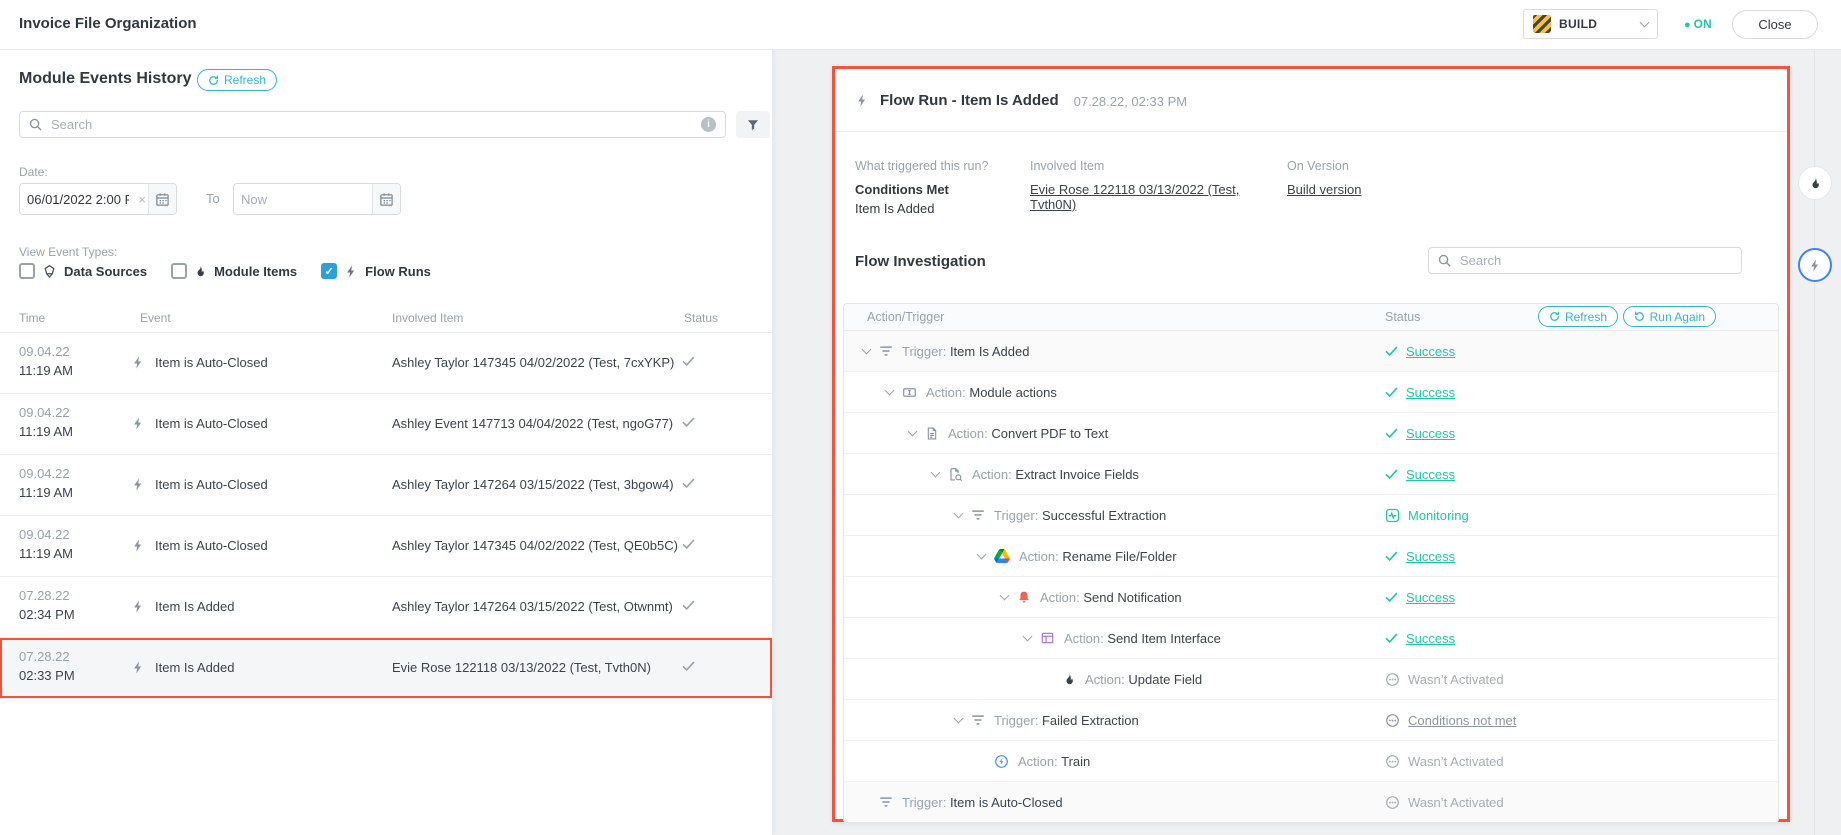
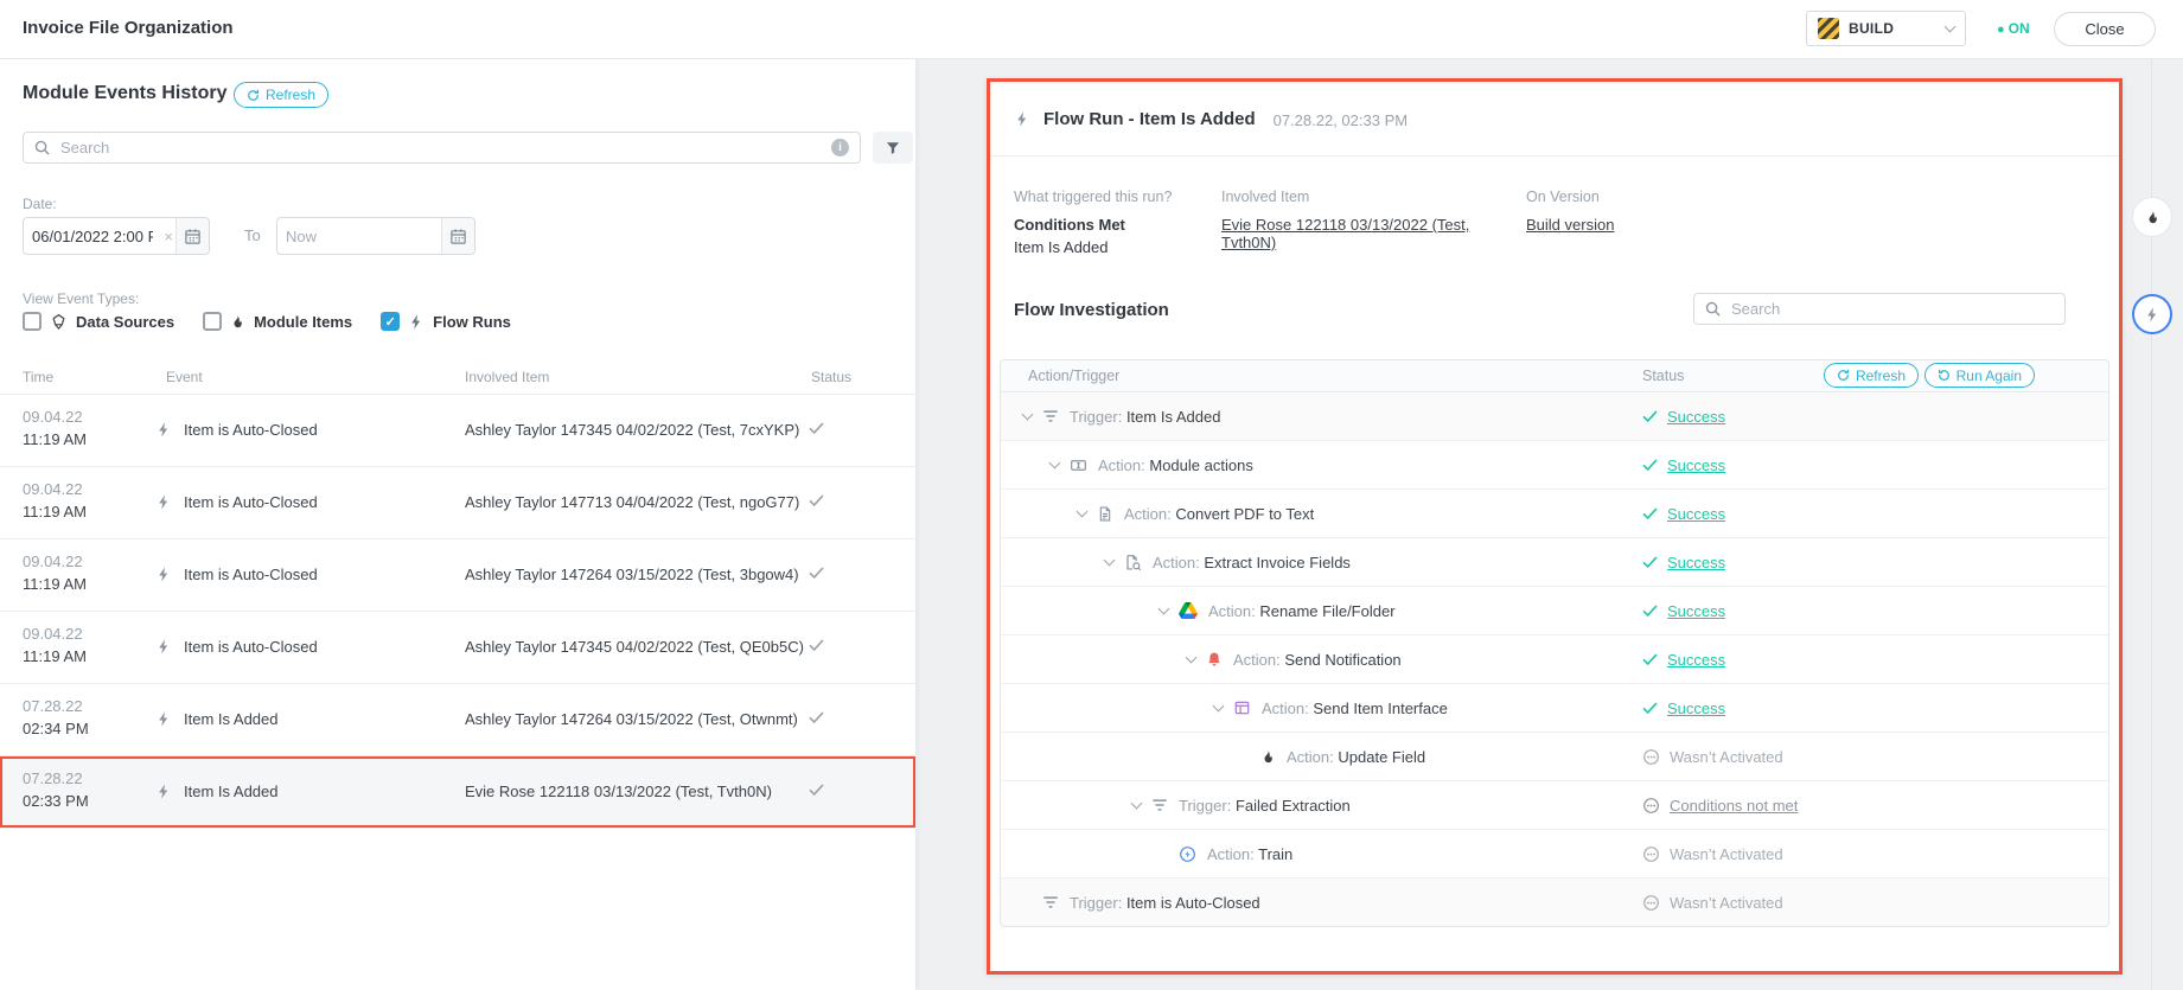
  Invoice File Organization
  BUILD
  ● ON
  Close
  Module Events History
  Refresh
  Search
  i
  Date:
  06/01/2022 2:00 P
  ×
  To
  Now
  View Event Types:
  Data Sources
  Module Items
  ✓
  Flow Runs
  Time
  Event
  Involved Item
  Status
  09.04.22
  11:19 AM
  Item is Auto-Closed
  Ashley Taylor 147345 04/02/2022 (Test, 7cxYKP)
  09.04.22
  11:19 AM
  Item is Auto-Closed
- Ashley Event 147713 04/04/2022 (Test, ngoG77)
+ Ashley Taylor 147713 04/04/2022 (Test, ngoG77)
  09.04.22
  11:19 AM
  Item is Auto-Closed
  Ashley Taylor 147264 03/15/2022 (Test, 3bgow4)
  09.04.22
  11:19 AM
  Item is Auto-Closed
  Ashley Taylor 147345 04/02/2022 (Test, QE0b5C)
  07.28.22
  02:34 PM
  Item Is Added
  Ashley Taylor 147264 03/15/2022 (Test, Otwnmt)
  07.28.22
  02:33 PM
  Item Is Added
  Evie Rose 122118 03/13/2022 (Test, Tvth0N)
  Flow Run - Item Is Added
  07.28.22, 02:33 PM
  What triggered this run?
  Conditions Met
  Item Is Added
  Involved Item
  Evie Rose 122118 03/13/2022 (Test, Tvth0N)
  On Version
  Build version
  Flow Investigation
  Search
  Action/Trigger
  Status
  Refresh
  Run Again
  Trigger: Item Is Added
  Success
  Action: Module actions
  Success
  Action: Convert PDF to Text
  Success
  Action: Extract Invoice Fields
  Success
- Trigger: Successful Extraction
- Monitoring
  Action: Rename File/Folder
  Success
  Action: Send Notification
  Success
  Action: Send Item Interface
  Success
  Action: Update Field
  Wasn’t Activated
  Trigger: Failed Extraction
  Conditions not met
  Action: Train
  Wasn’t Activated
  Trigger: Item is Auto-Closed
  Wasn’t Activated
